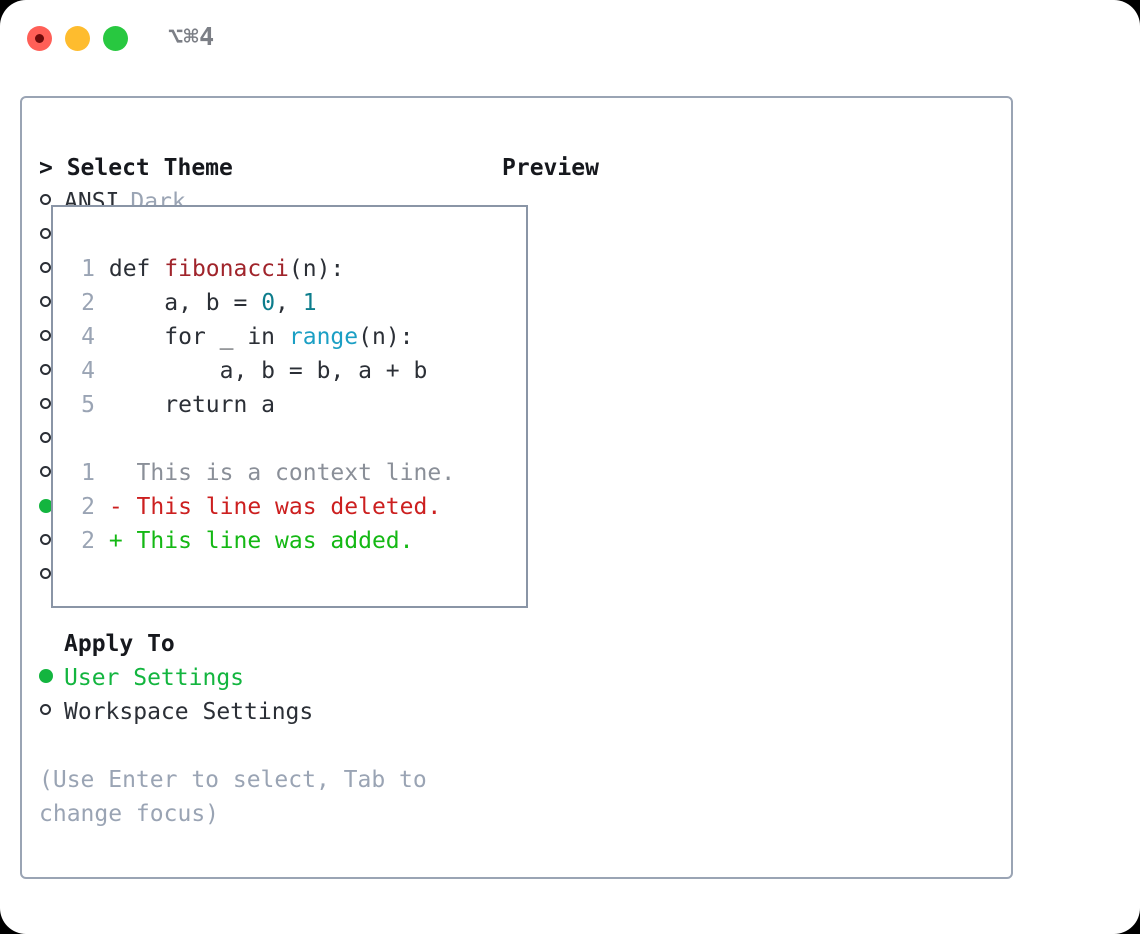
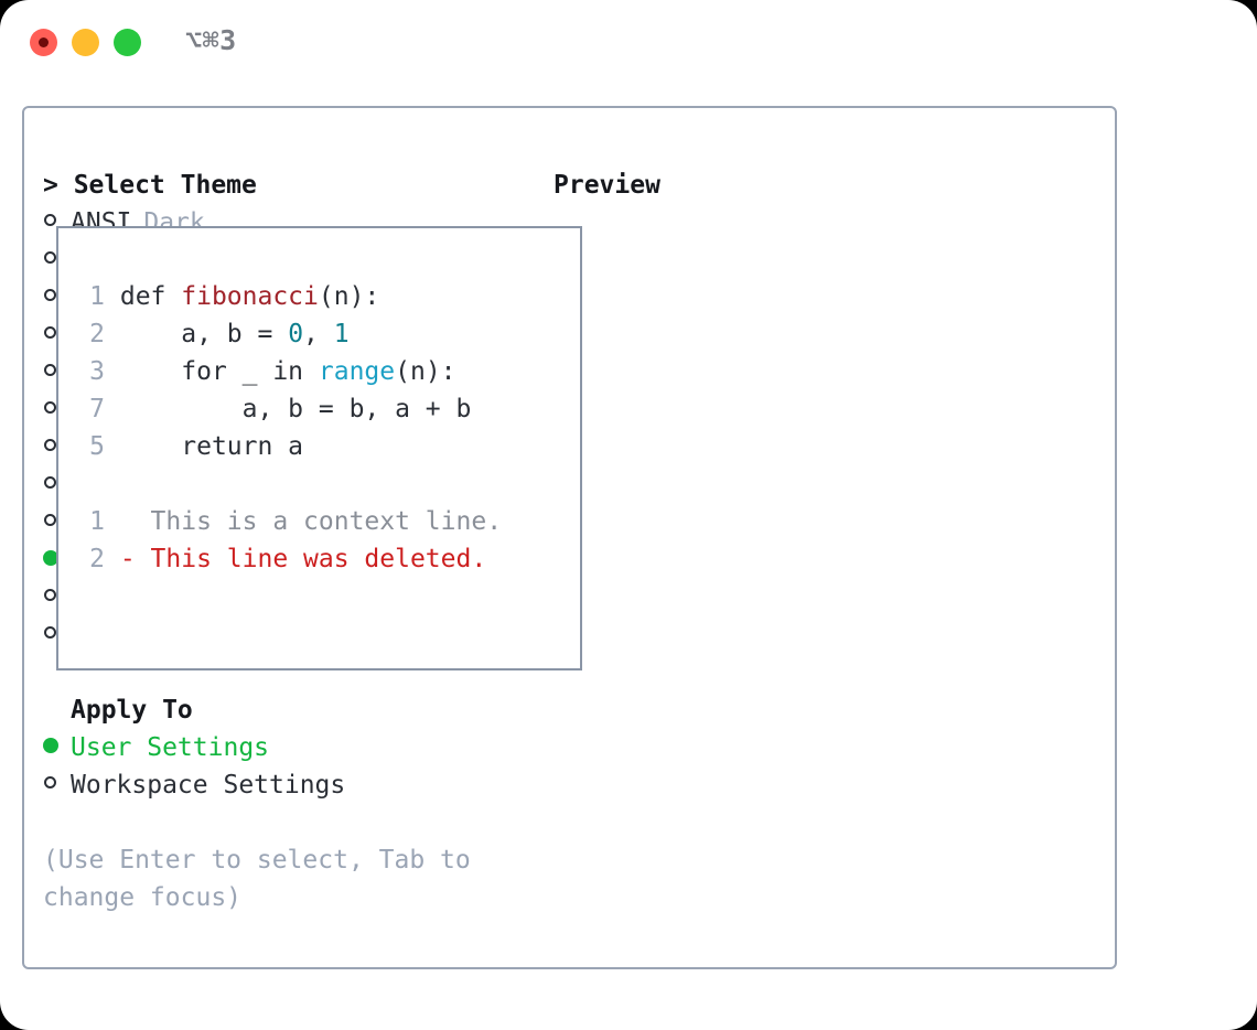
- ⌥⌘4
+ ⌥⌘3
  > Select Theme
  ANSI
  Dark
  Apply To
  User Settings
  Workspace Settings
  (Use Enter to select, Tab to change focus)
  Preview
  1 def fibonacci(n):
  2 a, b = 0, 1
- 4 for _ in range(n):
+ 3 for _ in range(n):
- 4 a, b = b, a + b
+ 7 a, b = b, a + b
  5 return a
  1 This is a context line.
  2 - This line was deleted.
- 2 + This line was added.
